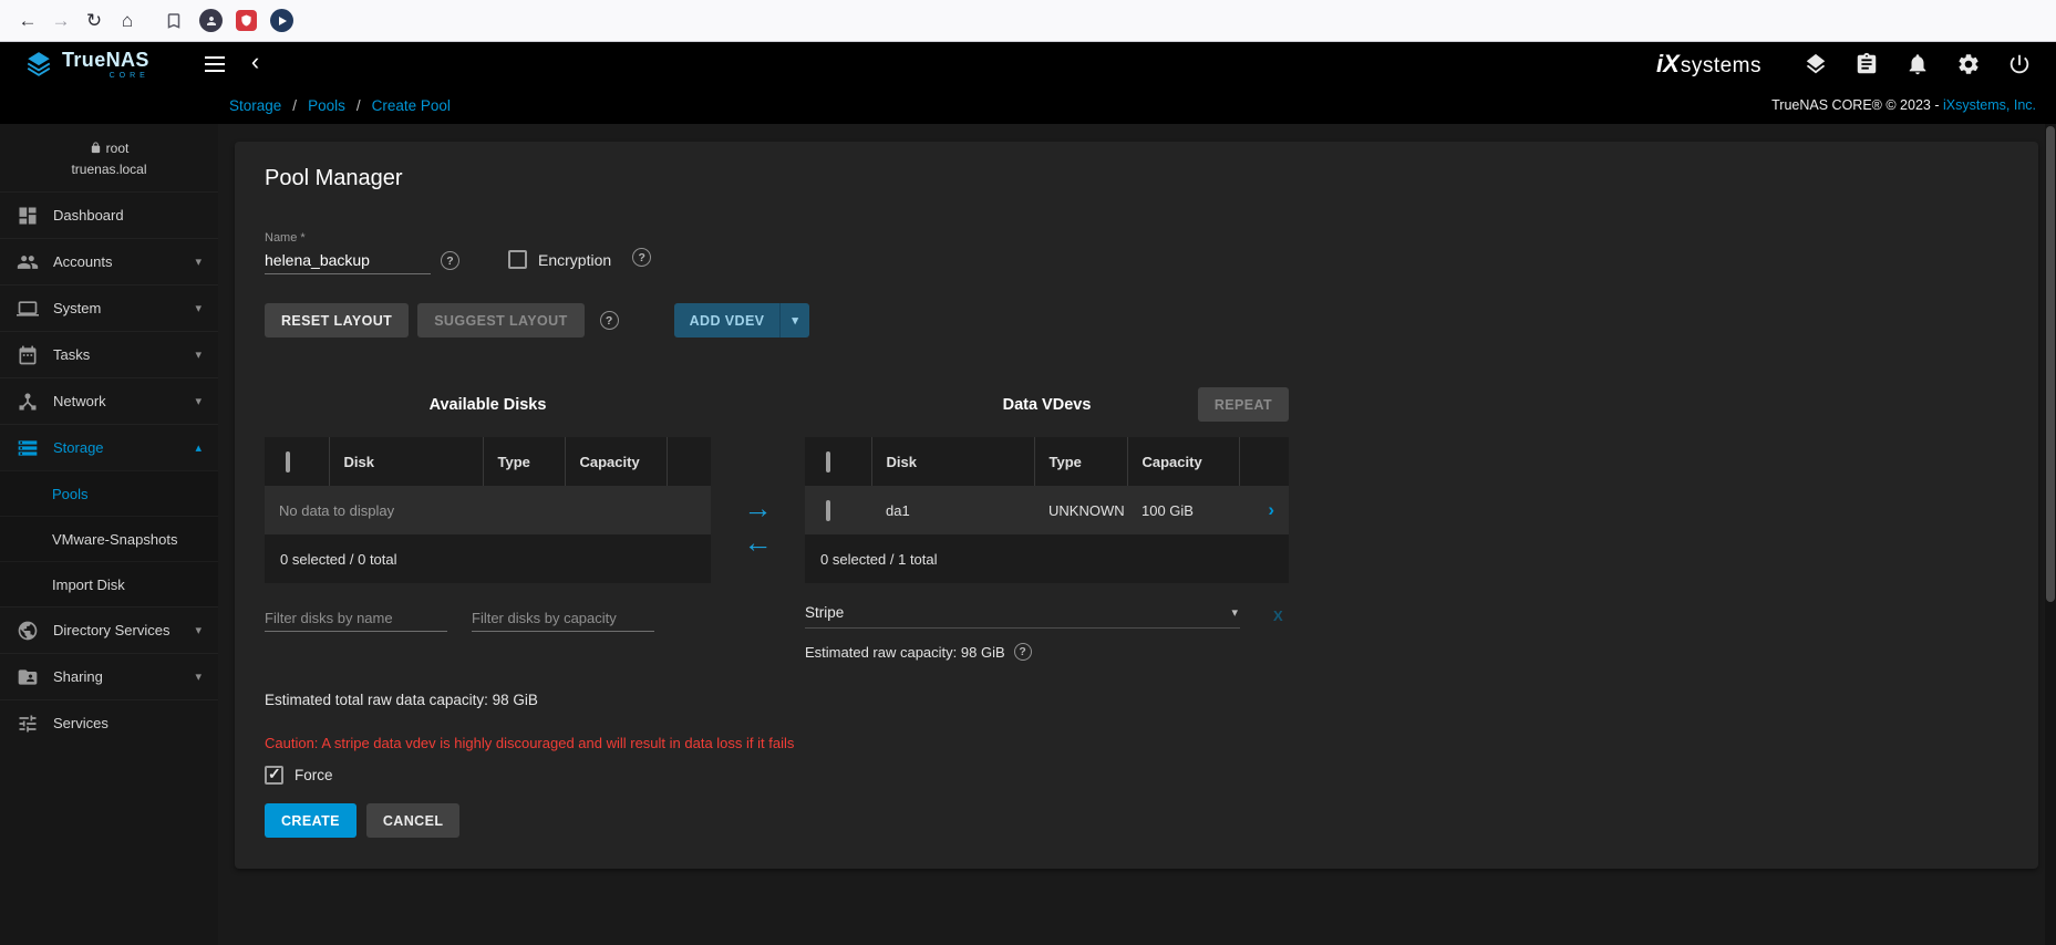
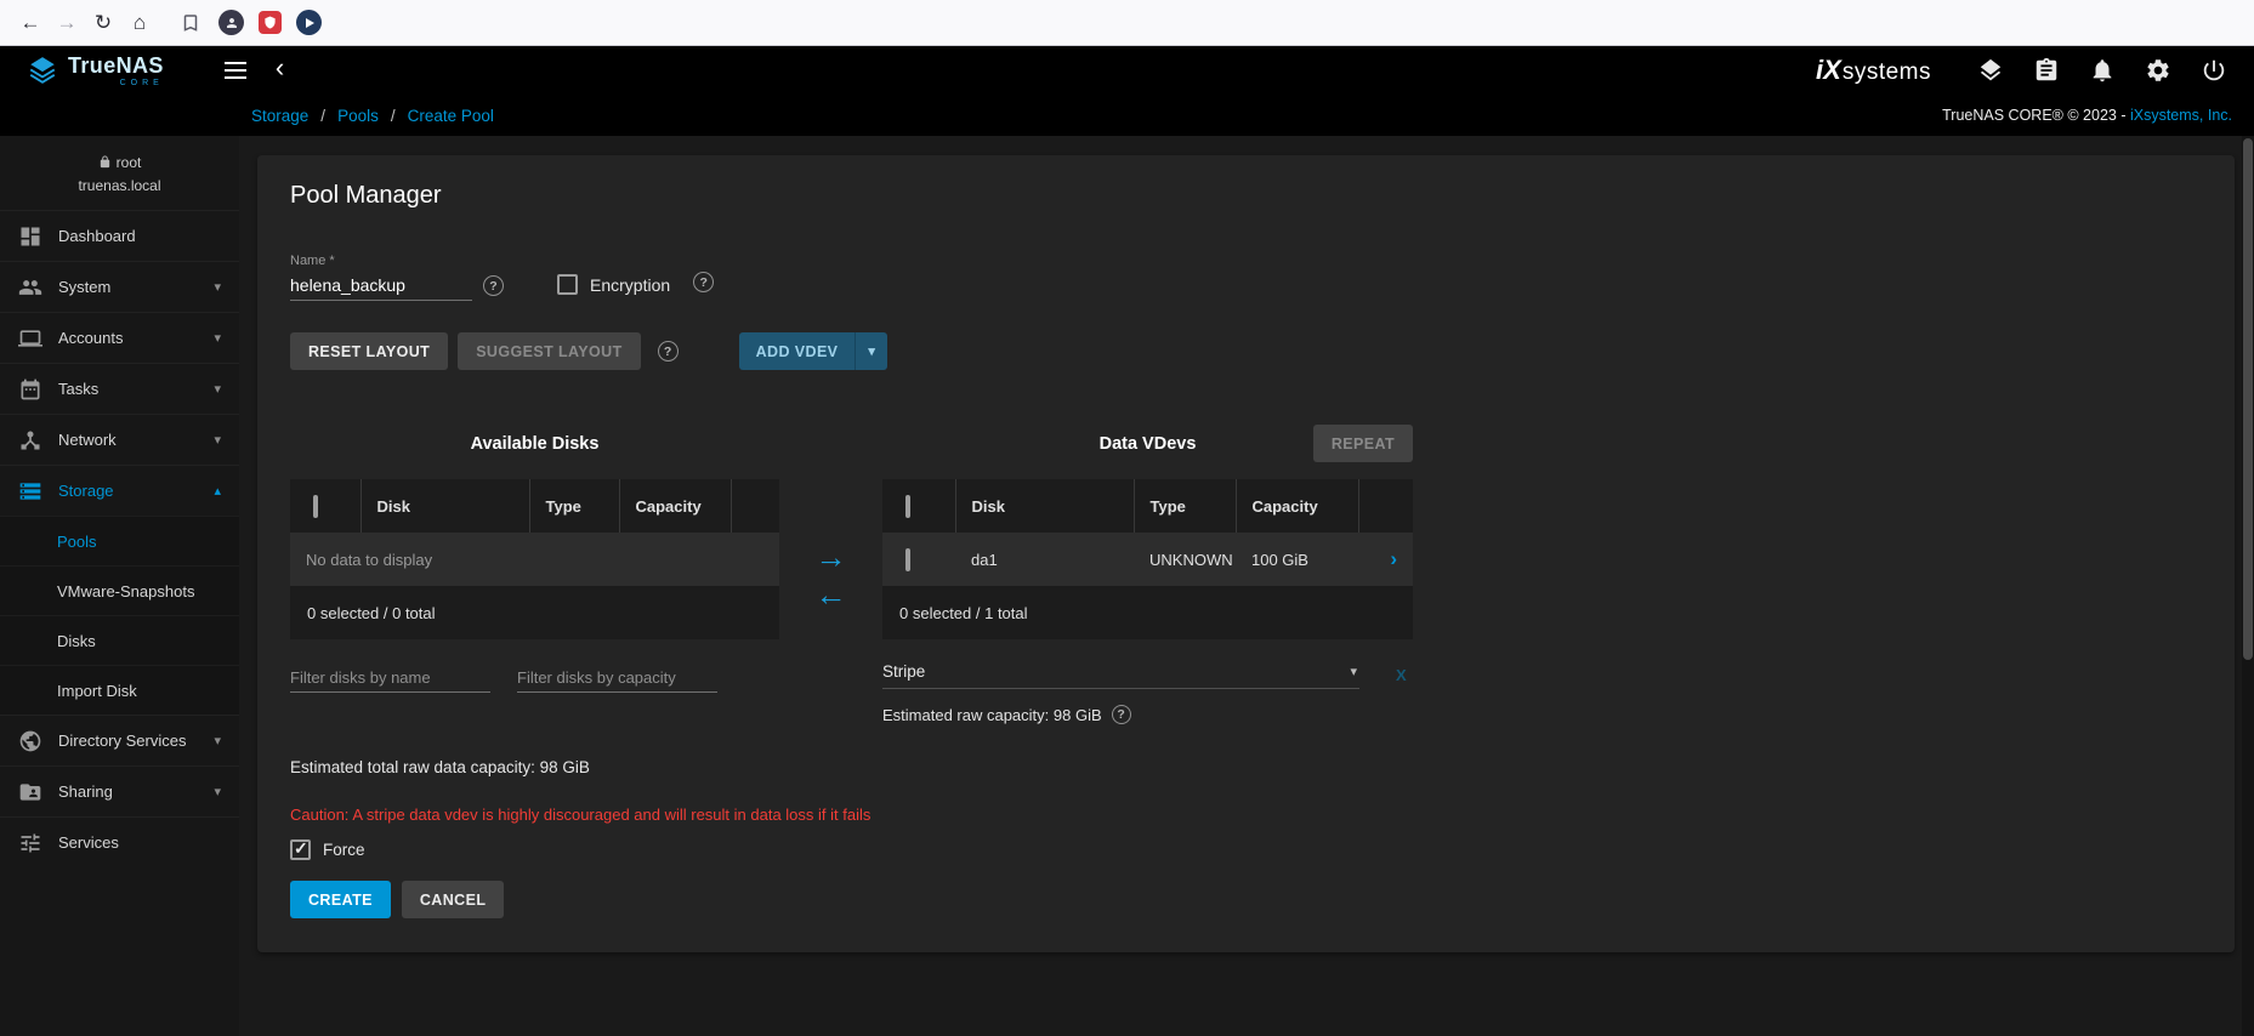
  ←
  →
  ↻
  ⌂
  TrueNAS
  ‹
  iX
  systems
  Storage
  /
  Pools
  /
  Create Pool
  TrueNAS CORE® © 2023 - iXsystems, Inc.
  root
  truenas.local
  Dashboard
- Accounts
+ System
  ▾
- System
+ Accounts
  ▾
  Tasks
  ▾
  Network
  ▾
  Storage
  ▴
  Pools
  VMware-Snapshots
+ Disks
  Import Disk
  Directory Services
  ▾
  Sharing
  ▾
  Services
  Pool Manager
  Name *
  helena_backup
  ?
  Encryption
  ?
  RESET LAYOUT
  SUGGEST LAYOUT
  ?
  ADD VDEV
  ▾
  Available Disks
  	Disk	Type	Capacity
  No data to display
  0 selected / 0 total
  Filter disks by name
  Filter disks by capacity
  →
  ←
  Data VDevs
  REPEAT
  	Disk	Type	Capacity
  	da1	UNKNOWN	100 GiB	›
  0 selected / 1 total
  Stripe
  ▾
  X
  Estimated raw capacity: 98 GiB
  ?
  Estimated total raw data capacity: 98 GiB
  Caution: A stripe data vdev is highly discouraged and will result in data loss if it fails
  Force
  CREATE
  CANCEL
